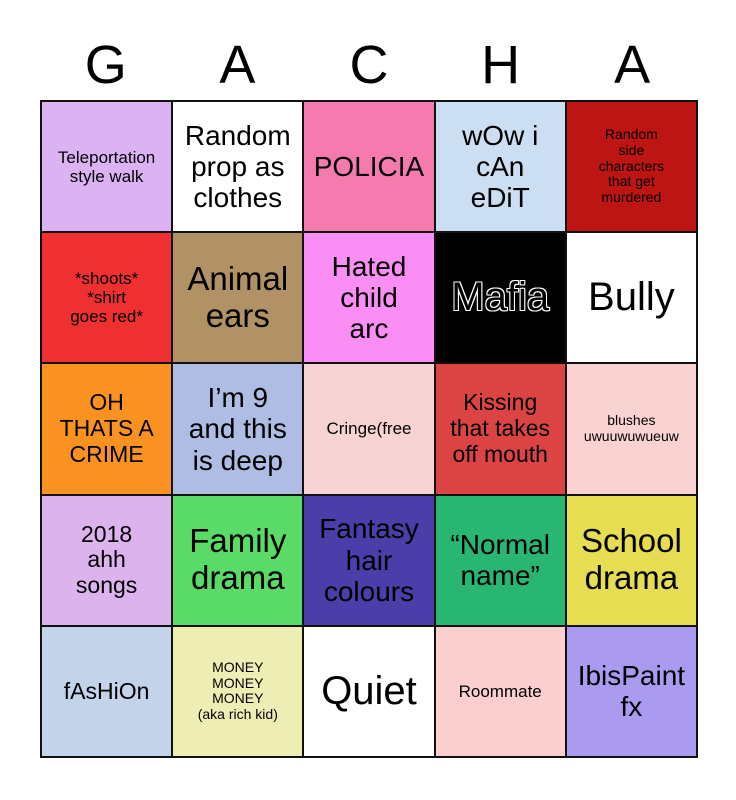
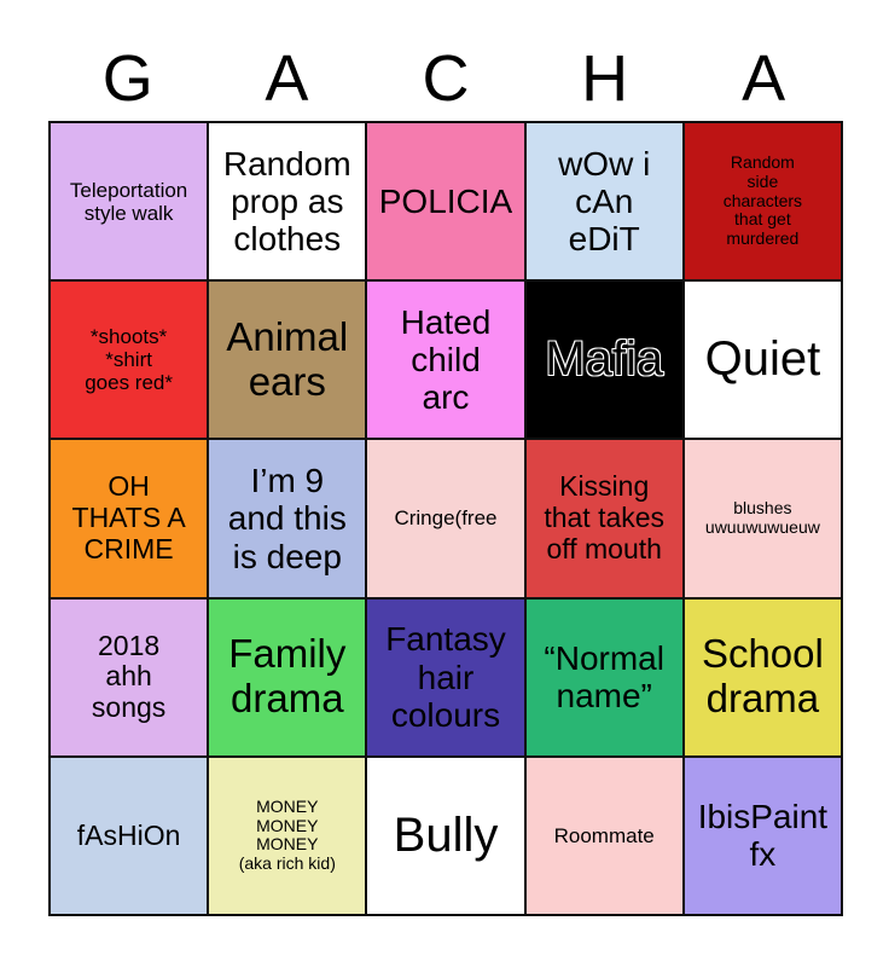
  G
  A
  C
  H
  A
  Teleportation
  style walk
  Random
  prop as
  clothes
  POLICIA
  wOw i
  cAn
  eDiT
  Random
  side
  characters
  that get
  murdered
  *shoots*
  *shirt
  goes red*
  Animal
  ears
  Hated
  child
  arc
  Mafia
- Bully
+ Quiet
  OH
  THATS A
  CRIME
  I’m 9
  and this
  is deep
  Cringe(free
  Kissing
  that takes
  off mouth
  blushes
  uwuuwuwueuw
  2018
  ahh
  songs
  Family
  drama
  Fantasy
  hair
  colours
  “Normal
  name”
  School
  drama
  fAsHiOn
  MONEY
  MONEY
  MONEY
  (aka rich kid)
- Quiet
+ Bully
  Roommate
  IbisPaint
  fx
